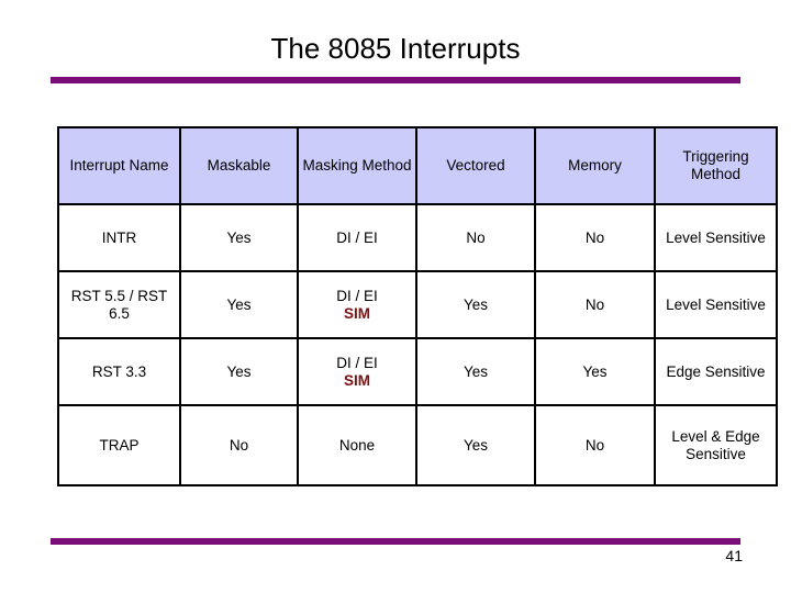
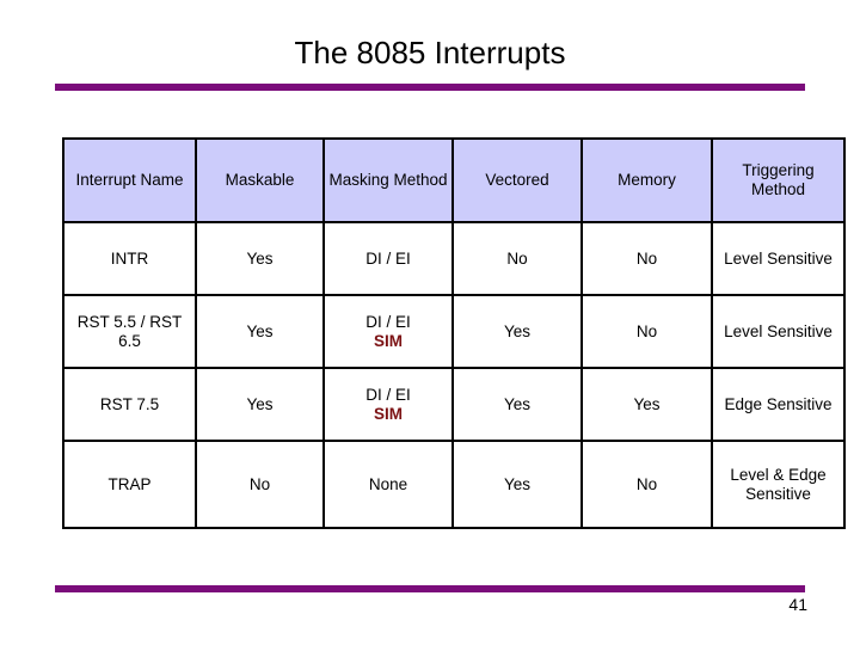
  The 8085 Interrupts
  Interrupt Name	Maskable	Masking Method	Vectored	Memory	Triggering Method
  INTR	Yes	DI / EI	No	No	Level Sensitive
  RST 5.5 / RST 6.5	Yes	DI / EI SIM	Yes	No	Level Sensitive
- RST 3.3	Yes	DI / EI SIM	Yes	Yes	Edge Sensitive
+ RST 7.5	Yes	DI / EI SIM	Yes	Yes	Edge Sensitive
  TRAP	No	None	Yes	No	Level & Edge Sensitive
  41
